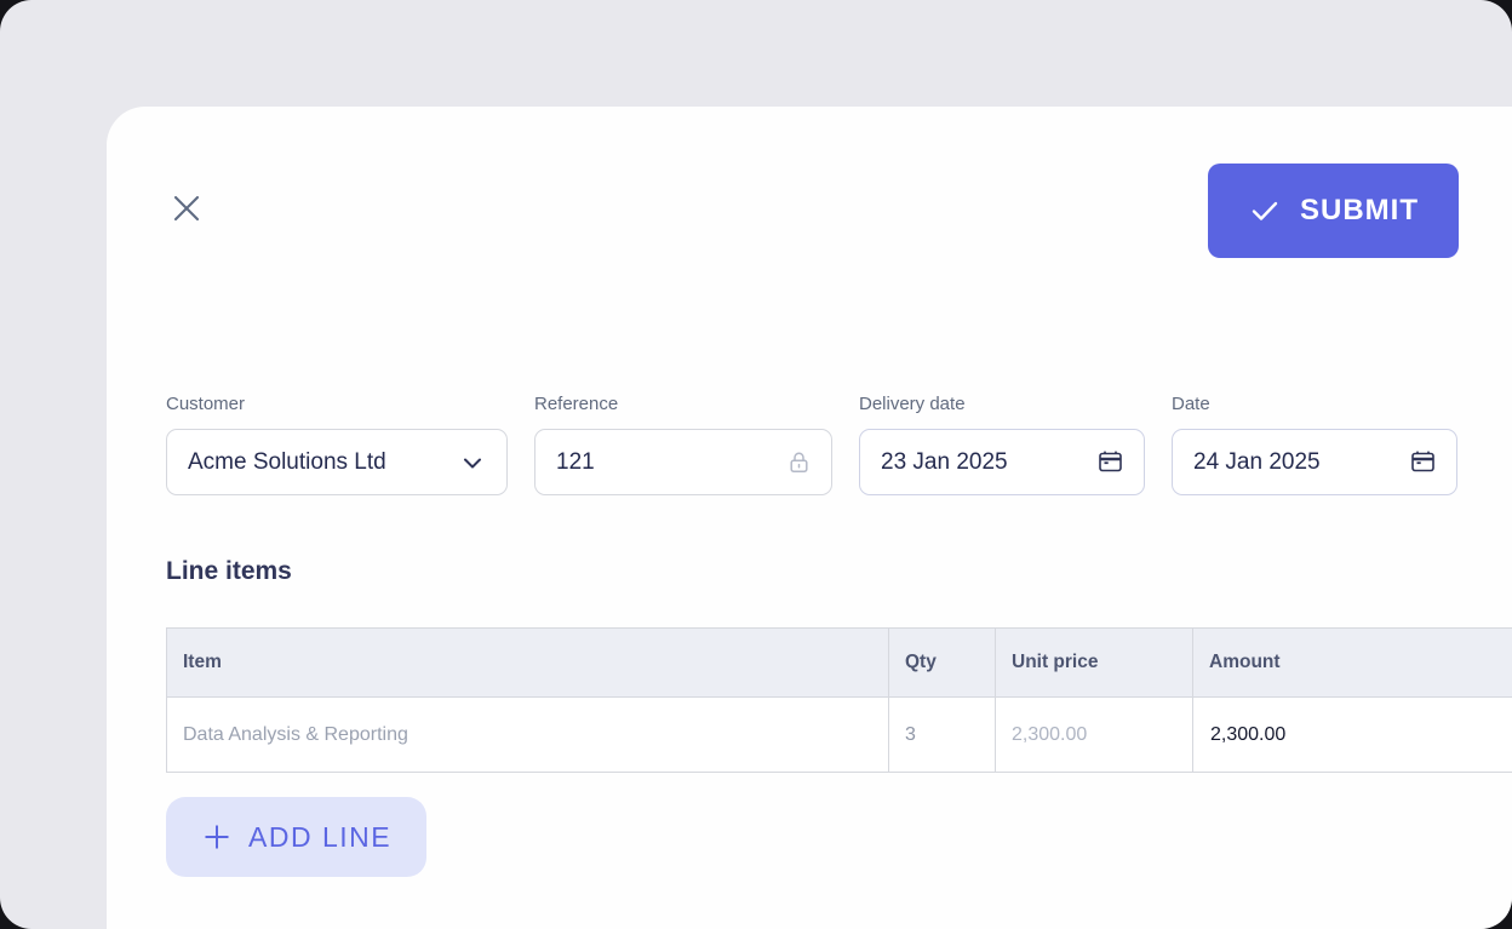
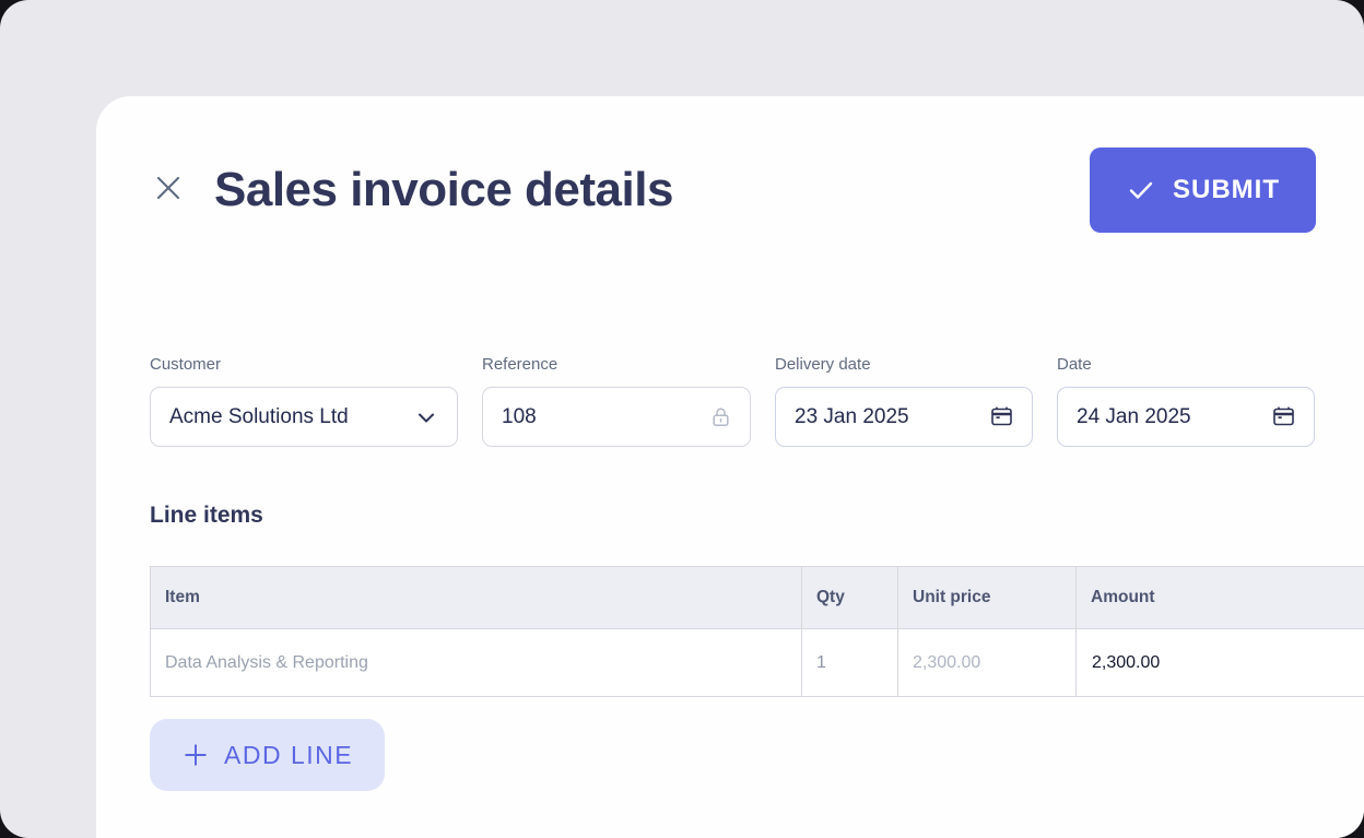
+ Sales invoice details
  SUBMIT
  Customer
  Acme Solutions Ltd
  Reference
- 121
+ 108
  Delivery date
  23 Jan 2025
  Date
  24 Jan 2025
  Line items
  Item
  Qty
  Unit price
  Amount
  Data Analysis & Reporting
- 3
+ 1
  2,300.00
  2,300.00
  ADD LINE
